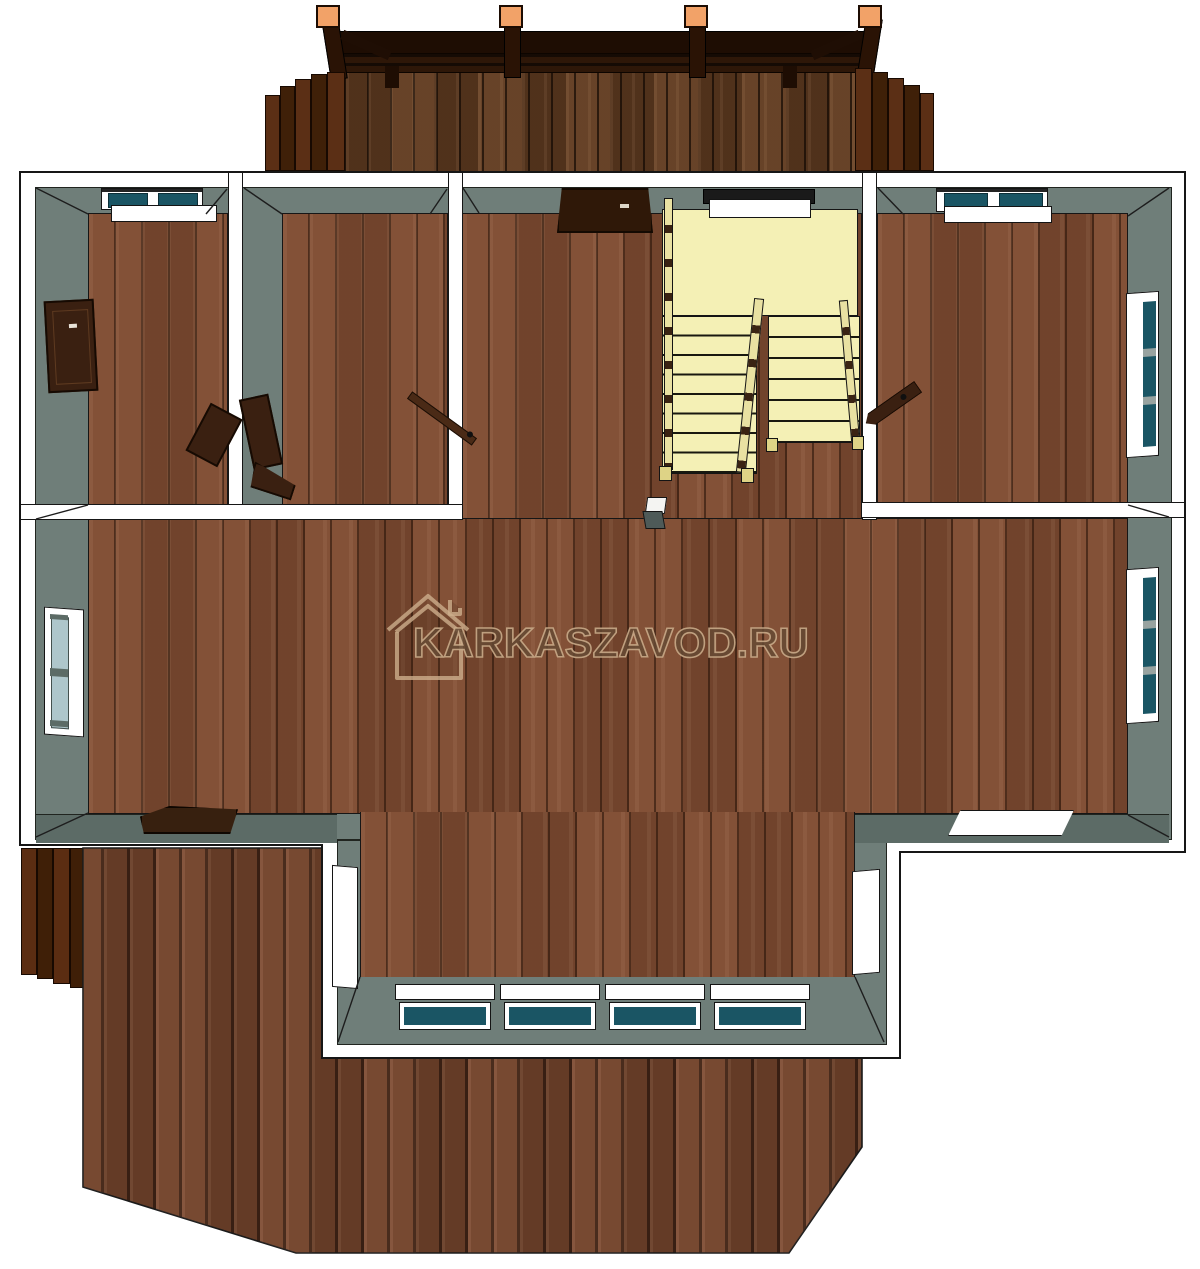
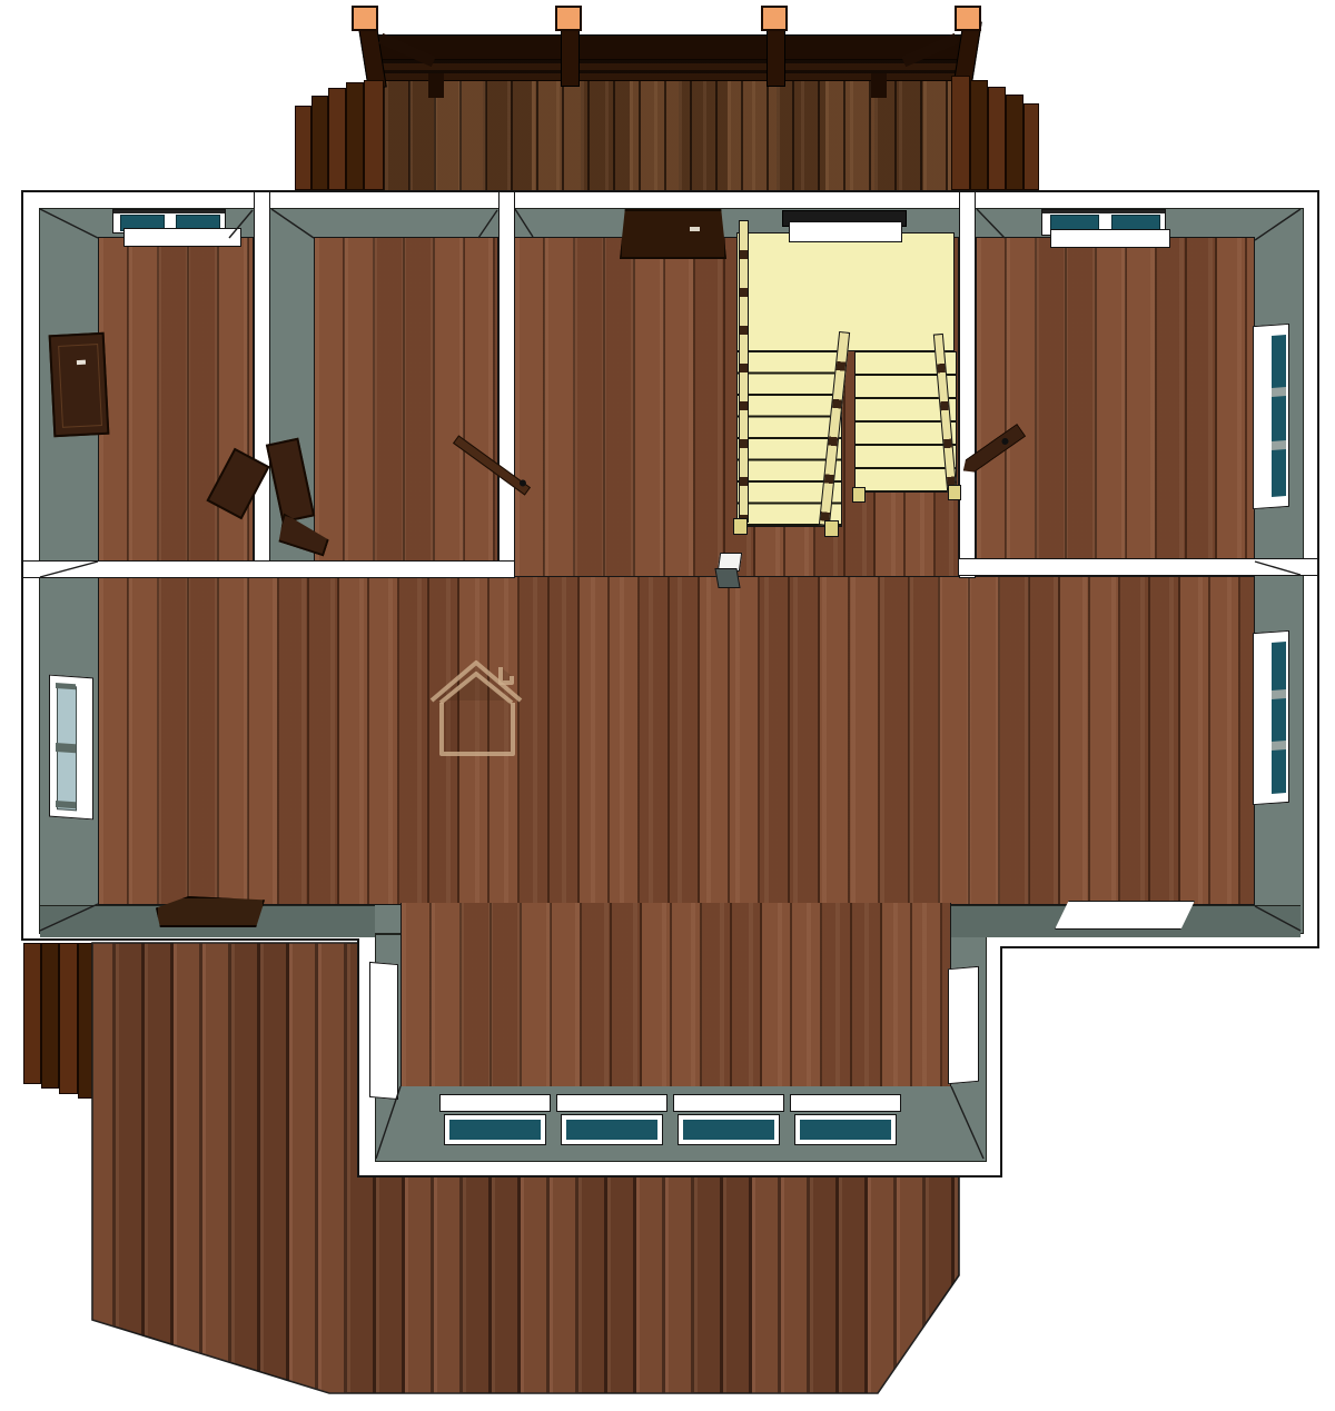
- KARKASZAVOD.RU
